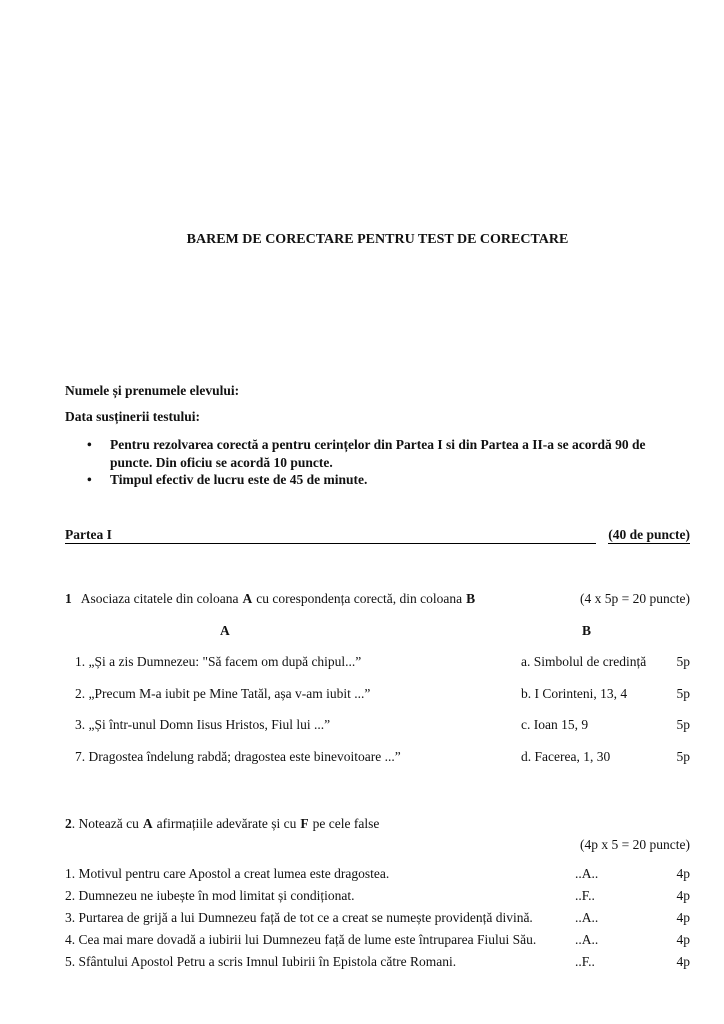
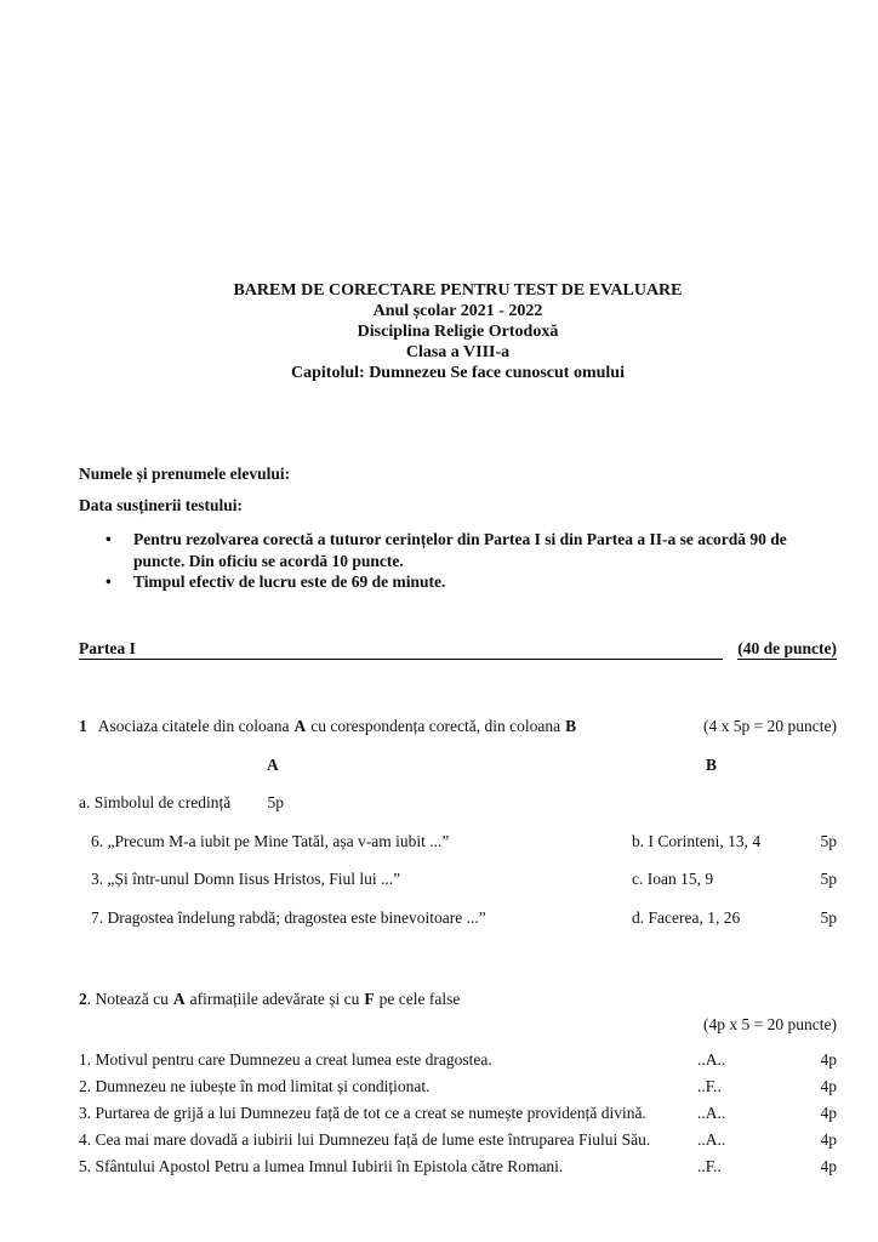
- BAREM DE CORECTARE PENTRU TEST DE CORECTARE
+ BAREM DE CORECTARE PENTRU TEST DE EVALUARE
+ Anul școlar 2021 - 2022
+ Disciplina Religie Ortodoxă
+ Clasa a VIII-a
+ Capitolul: Dumnezeu Se face cunoscut omului
  Numele și prenumele elevului:
  Data susținerii testului:
  •
- Pentru rezolvarea corectă a pentru cerințelor din Partea I si din Partea a II-a se acordă 90 de puncte. Din oficiu se acordă 10 puncte.
+ Pentru rezolvarea corectă a tuturor cerințelor din Partea I si din Partea a II-a se acordă 90 de puncte. Din oficiu se acordă 10 puncte.
  •
- Timpul efectiv de lucru este de 45 de minute.
+ Timpul efectiv de lucru este de 69 de minute.
  Partea I
  (40 de puncte)
  1 Asociaza citatele din coloana A cu corespondența corectă, din coloana B
  (4 x 5p = 20 puncte)
  A
  B
- 1. „Și a zis Dumnezeu: "Să facem om după chipul...”
  a. Simbolul de credință
  5p
- 2. „Precum M-a iubit pe Mine Tatăl, așa v-am iubit ...”
+ 6. „Precum M-a iubit pe Mine Tatăl, așa v-am iubit ...”
  b. I Corinteni, 13, 4
  5p
  3. „Și într-unul Domn Iisus Hristos, Fiul lui ...”
  c. Ioan 15, 9
  5p
  7. Dragostea îndelung rabdă; dragostea este binevoitoare ...”
- d. Facerea, 1, 30
+ d. Facerea, 1, 26
  5p
  2. Notează cu A afirmațiile adevărate și cu F pe cele false
  (4p x 5 = 20 puncte)
- 1. Motivul pentru care Apostol a creat lumea este dragostea.
+ 1. Motivul pentru care Dumnezeu a creat lumea este dragostea.
  ..A..
  4p
  2. Dumnezeu ne iubește în mod limitat și condiționat.
  ..F..
  4p
  3. Purtarea de grijă a lui Dumnezeu față de tot ce a creat se numește providență divină.
  ..A..
  4p
  4. Cea mai mare dovadă a iubirii lui Dumnezeu față de lume este întruparea Fiului Său.
  ..A..
  4p
- 5. Sfântului Apostol Petru a scris Imnul Iubirii în Epistola către Romani.
+ 5. Sfântului Apostol Petru a lumea Imnul Iubirii în Epistola către Romani.
  ..F..
  4p
